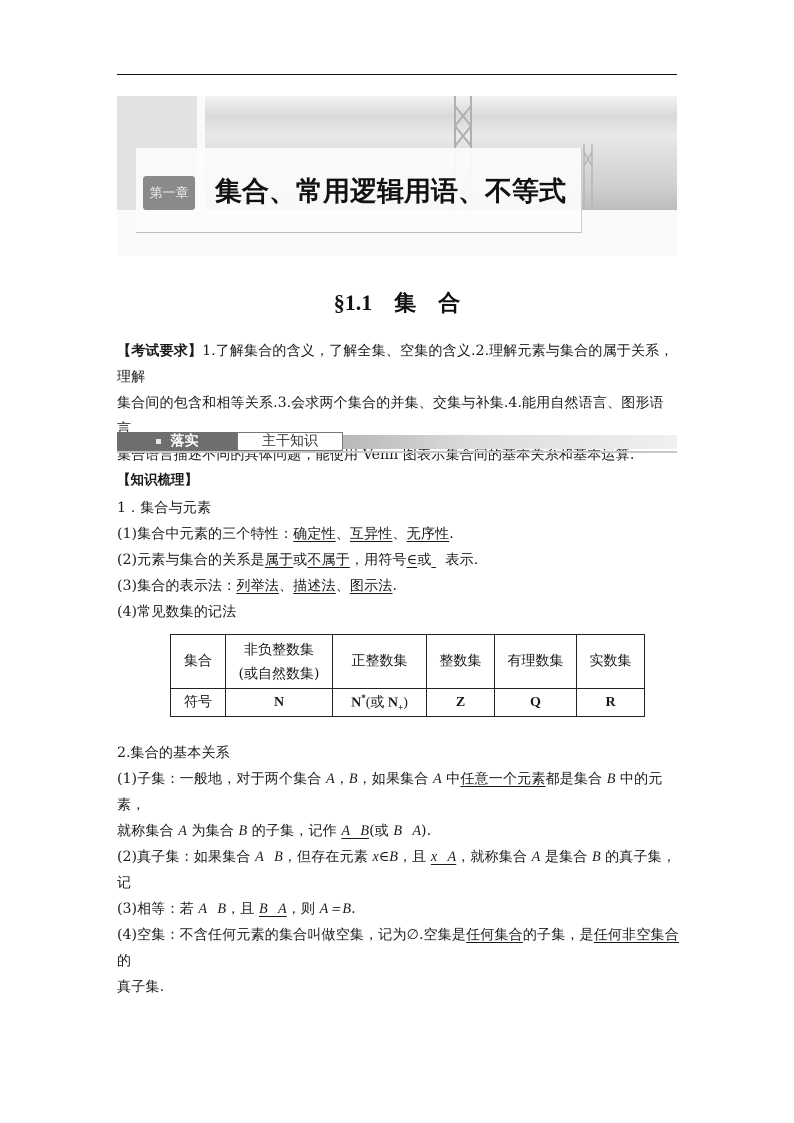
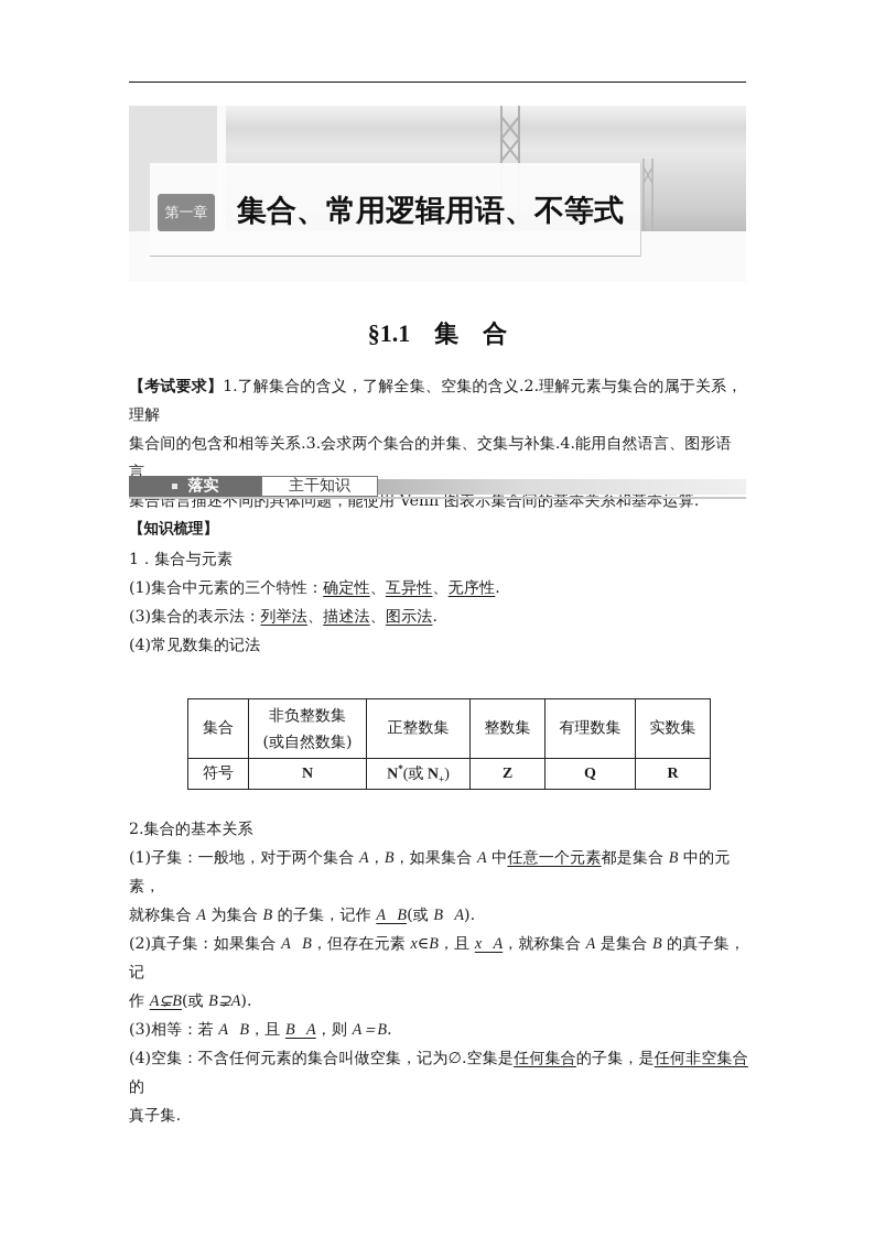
  第一章
  集合、常用逻辑用语、不等式
  §1.1 集 合
  【考试要求】1.了解集合的含义，了解全集、空集的含义.2.理解元素与集合的属于关系，理解
  集合间的包含和相等关系.3.会求两个集合的并集、交集与补集.4.能用自然语言、图形语言、
  集合语言描述不同的具体问题，能使用 Venn 图表示集合间的基本关系和基本运算.
  落实
  主干知识
  【知识梳理】
  1．集合与元素
  (1)集合中元素的三个特性：确定性、互异性、无序性.
- (2)元素与集合的关系是属于或不属于，用符号∈或 表示.
  (3)集合的表示法：列举法、描述法、图示法.
  (4)常见数集的记法
  集合	非负整数集(或自然数集)	正整数集	整数集	有理数集	实数集
  符号	N	N*(或 N+)	Z	Q	R
  2.集合的基本关系
  (1)子集：一般地，对于两个集合 A，B，如果集合 A 中任意一个元素都是集合 B 中的元素，
  就称集合 A 为集合 B 的子集，记作 A B(或 B A).
  (2)真子集：如果集合 A B，但存在元素 x∈B，且 x A，就称集合 A 是集合 B 的真子集，记
+ 作 A⊊B(或 B⊋A).
  (3)相等：若 A B，且 B A，则 A＝B.
  (4)空集：不含任何元素的集合叫做空集，记为∅.空集是任何集合的子集，是任何非空集合的
  真子集.
